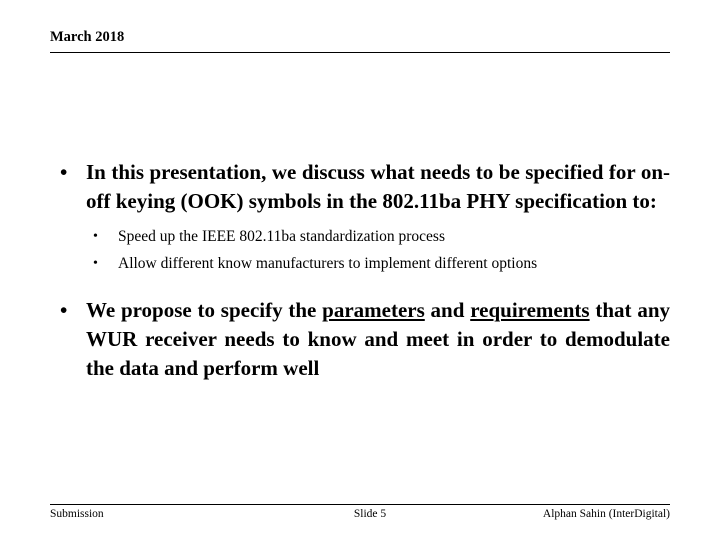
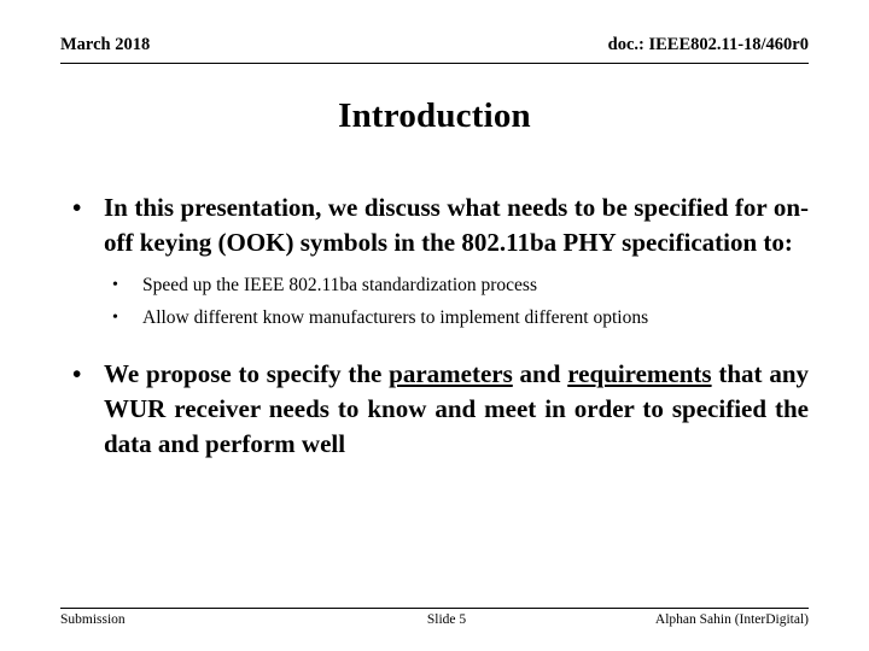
  March 2018
+ doc.: IEEE802.11-18/460r0
+ Introduction
  •
  In this presentation, we discuss what needs to be specified for on-off keying (OOK) symbols in the 802.11ba PHY specification to:
  •
  Speed up the IEEE 802.11ba standardization process
  •
  Allow different know manufacturers to implement different options
  •
- We propose to specify the parameters and requirements that any WUR receiver needs to know and meet in order to demodulate the data and perform well
+ We propose to specify the parameters and requirements that any WUR receiver needs to know and meet in order to specified the data and perform well
  Submission
  Slide 5
  Alphan Sahin (InterDigital)
